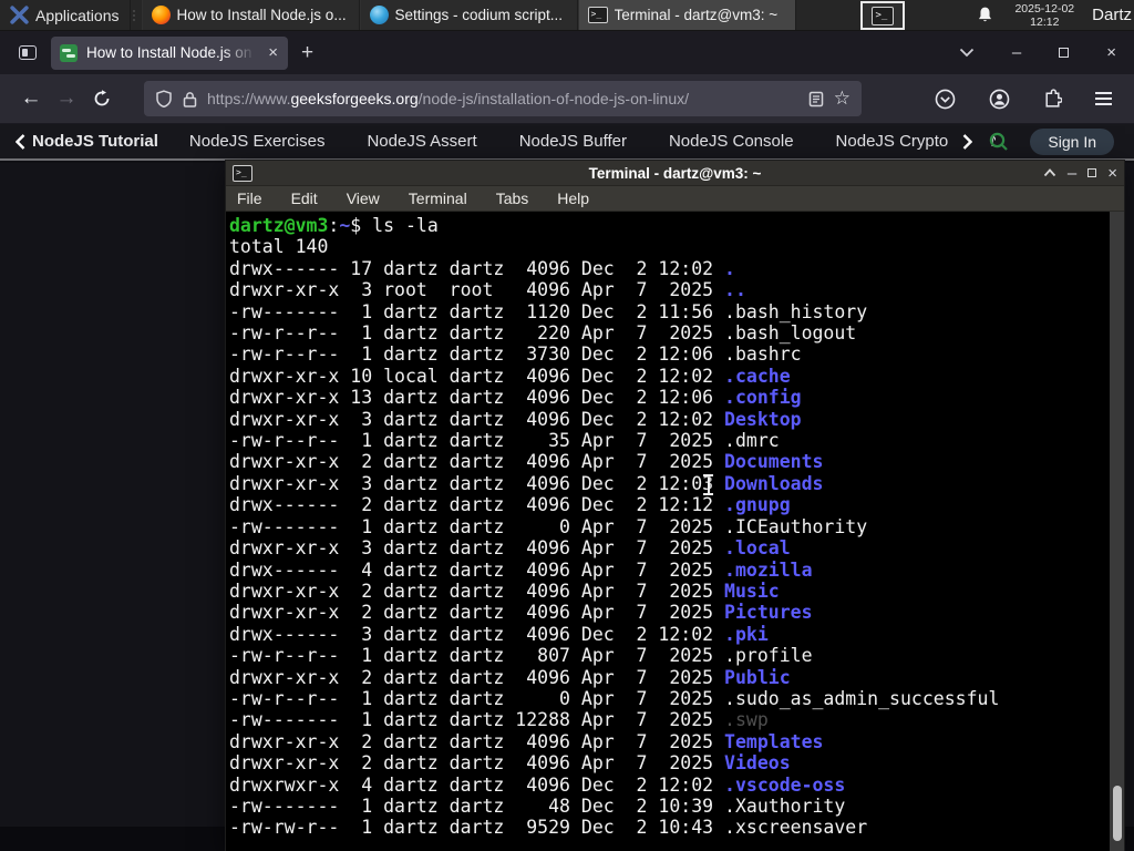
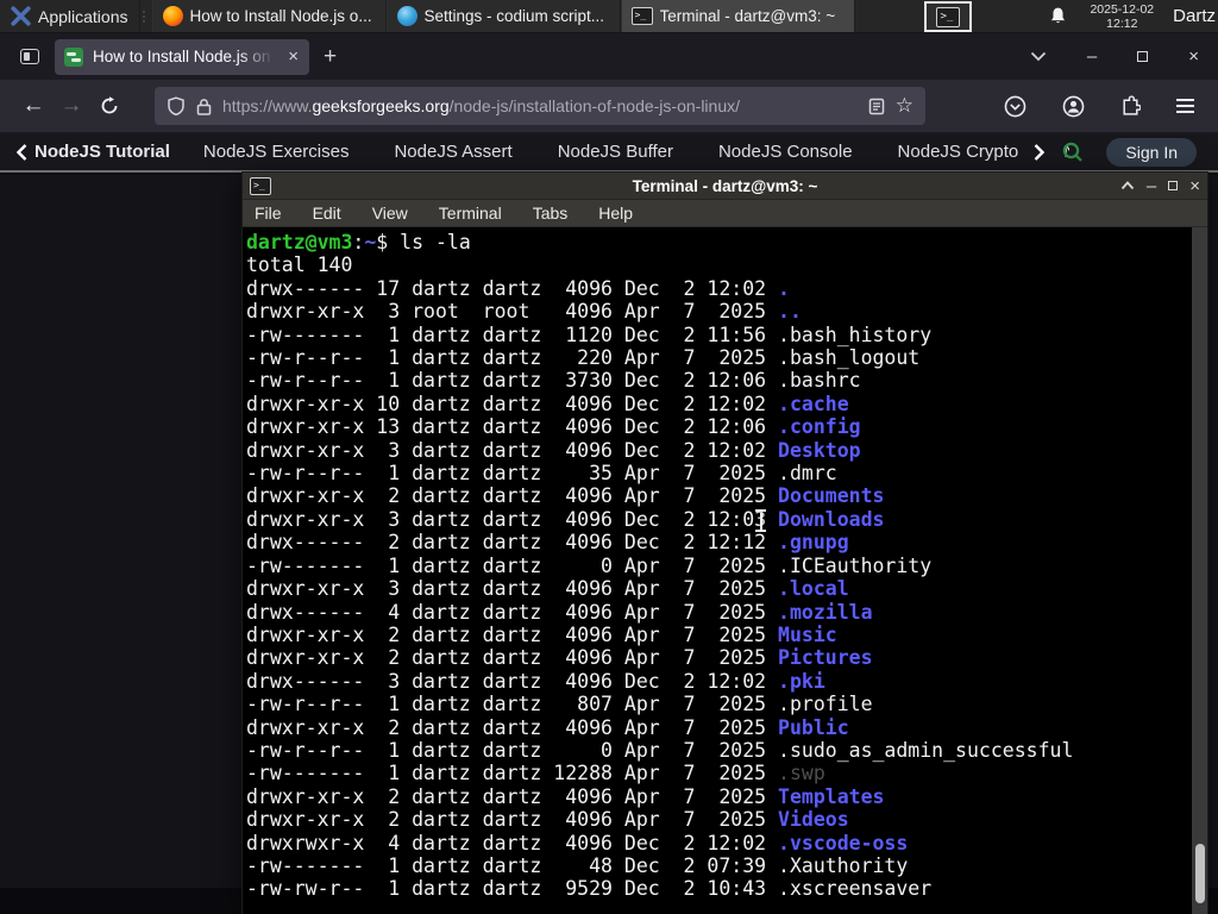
  Applications
  How to Install Node.js o...
  Settings - codium script...
  >_
  Terminal - dartz@vm3: ~
  >_
  2025-12-02
  12:12
  Dartz
  How to Install Node.js on
  ×
  +
  –
  ×
  ←
  →
  https://www.geeksforgeeks.org/node-js/installation-of-node-js-on-linux/
  ☆
  NodeJS Tutorial
  NodeJS Exercises
  NodeJS Assert
  NodeJS Buffer
  NodeJS Console
  NodeJS Crypto
  Sign In
  >_
  Terminal - dartz@vm3: ~
  –
  ×
  File
  Edit
  View
  Terminal
  Tabs
  Help
  dartz@vm3:~$ ls -la
  total 140
  drwx------ 17 dartz dartz 4096 Dec 2 12:02 .
  drwxr-xr-x 3 root root 4096 Apr 7 2025 ..
  -rw------- 1 dartz dartz 1120 Dec 2 11:56 .bash_history
  -rw-r--r-- 1 dartz dartz 220 Apr 7 2025 .bash_logout
  -rw-r--r-- 1 dartz dartz 3730 Dec 2 12:06 .bashrc
- drwxr-xr-x 10 local dartz 4096 Dec 2 12:02 .cache
+ drwxr-xr-x 10 dartz dartz 4096 Dec 2 12:02 .cache
  drwxr-xr-x 13 dartz dartz 4096 Dec 2 12:06 .config
  drwxr-xr-x 3 dartz dartz 4096 Dec 2 12:02 Desktop
  -rw-r--r-- 1 dartz dartz 35 Apr 7 2025 .dmrc
  drwxr-xr-x 2 dartz dartz 4096 Apr 7 2025 Documents
  drwxr-xr-x 3 dartz dartz 4096 Dec 2 12:0 Downloads
  drwx------ 2 dartz dartz 4096 Dec 2 12:12 .gnupg
  -rw------- 1 dartz dartz 0 Apr 7 2025 .ICEauthority
  drwxr-xr-x 3 dartz dartz 4096 Apr 7 2025 .local
  drwx------ 4 dartz dartz 4096 Apr 7 2025 .mozilla
  drwxr-xr-x 2 dartz dartz 4096 Apr 7 2025 Music
  drwxr-xr-x 2 dartz dartz 4096 Apr 7 2025 Pictures
  drwx------ 3 dartz dartz 4096 Dec 2 12:02 .pki
  -rw-r--r-- 1 dartz dartz 807 Apr 7 2025 .profile
  drwxr-xr-x 2 dartz dartz 4096 Apr 7 2025 Public
  -rw-r--r-- 1 dartz dartz 0 Apr 7 2025 .sudo_as_admin_successful
  -rw------- 1 dartz dartz 12288 Apr 7 2025 .swp
  drwxr-xr-x 2 dartz dartz 4096 Apr 7 2025 Templates
  drwxr-xr-x 2 dartz dartz 4096 Apr 7 2025 Videos
  drwxrwxr-x 4 dartz dartz 4096 Dec 2 12:02 .vscode-oss
- -rw------- 1 dartz dartz 48 Dec 2 10:39 .Xauthority
+ -rw------- 1 dartz dartz 48 Dec 2 07:39 .Xauthority
  -rw-rw-r-- 1 dartz dartz 9529 Dec 2 10:43 .xscreensaver
